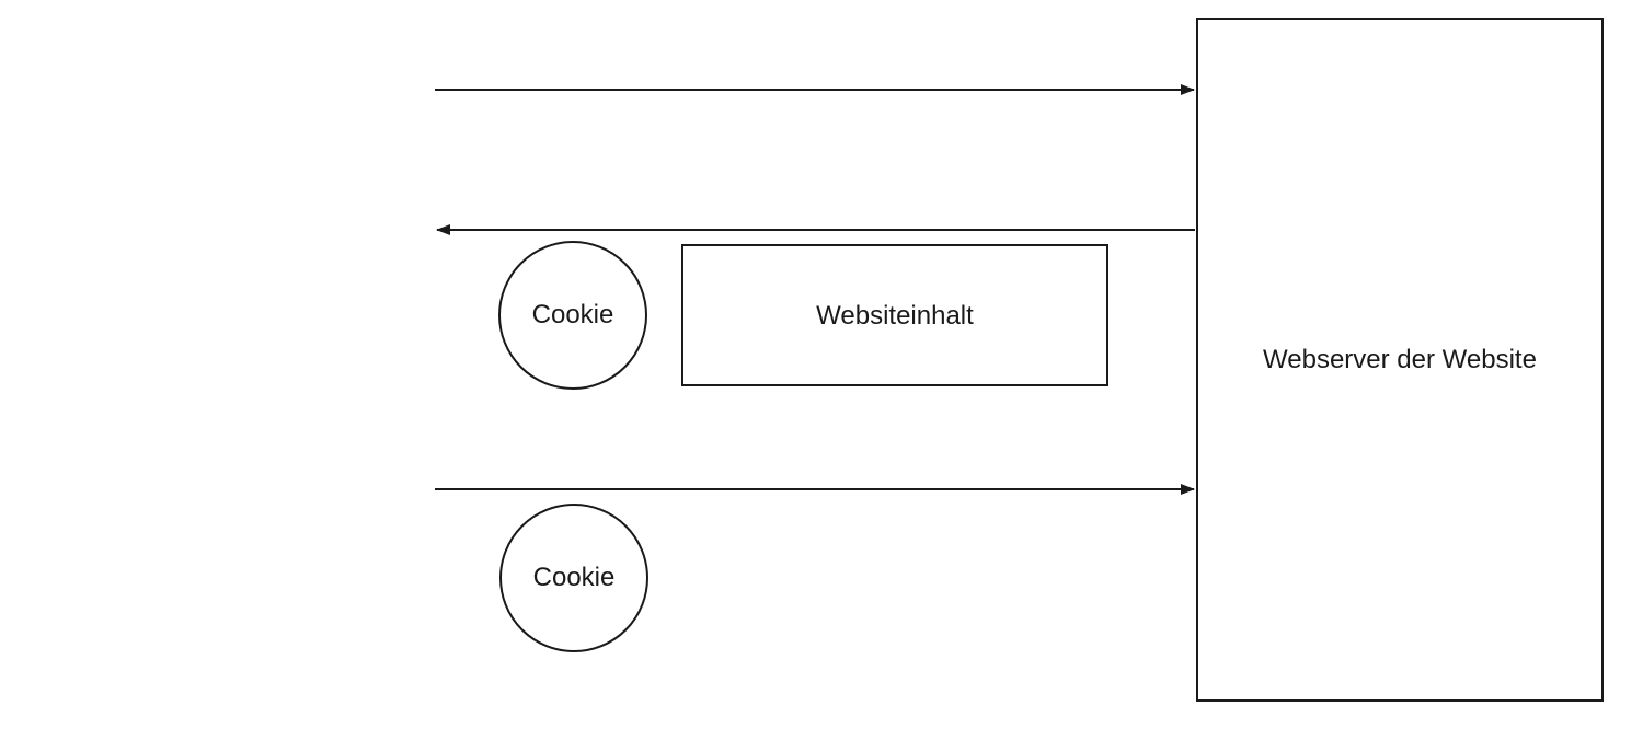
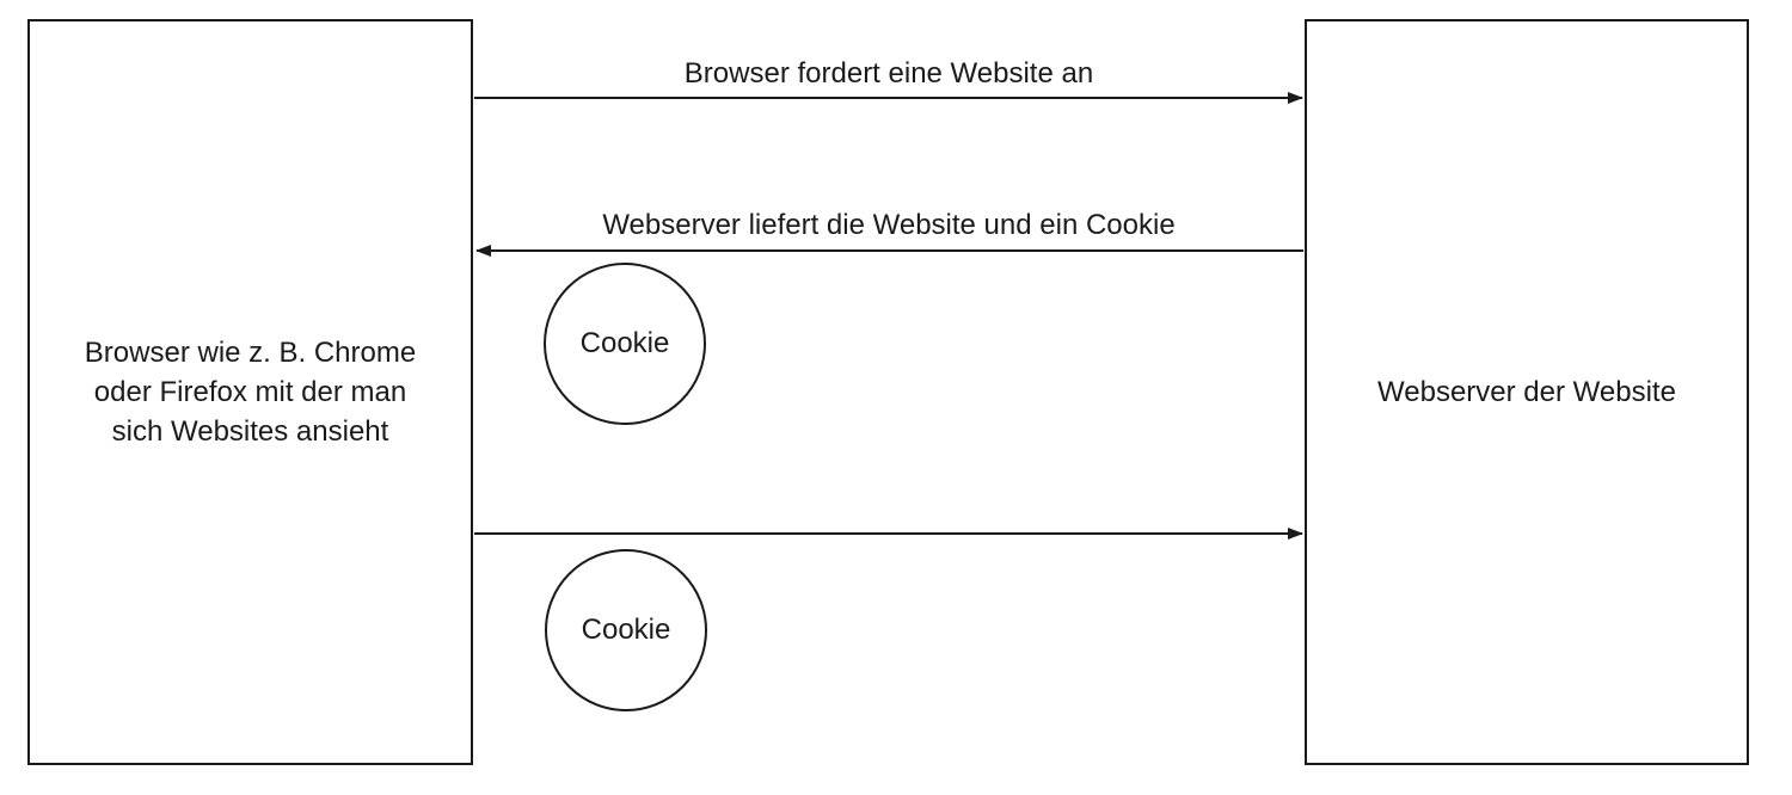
+ Browser wie z. B. Chrome
+ oder Firefox mit der man
+ sich Websites ansieht
  Webserver der Website
+ Browser fordert eine Website an
+ Webserver liefert die Website und ein Cookie
  Cookie
- Websiteinhalt
  Cookie
